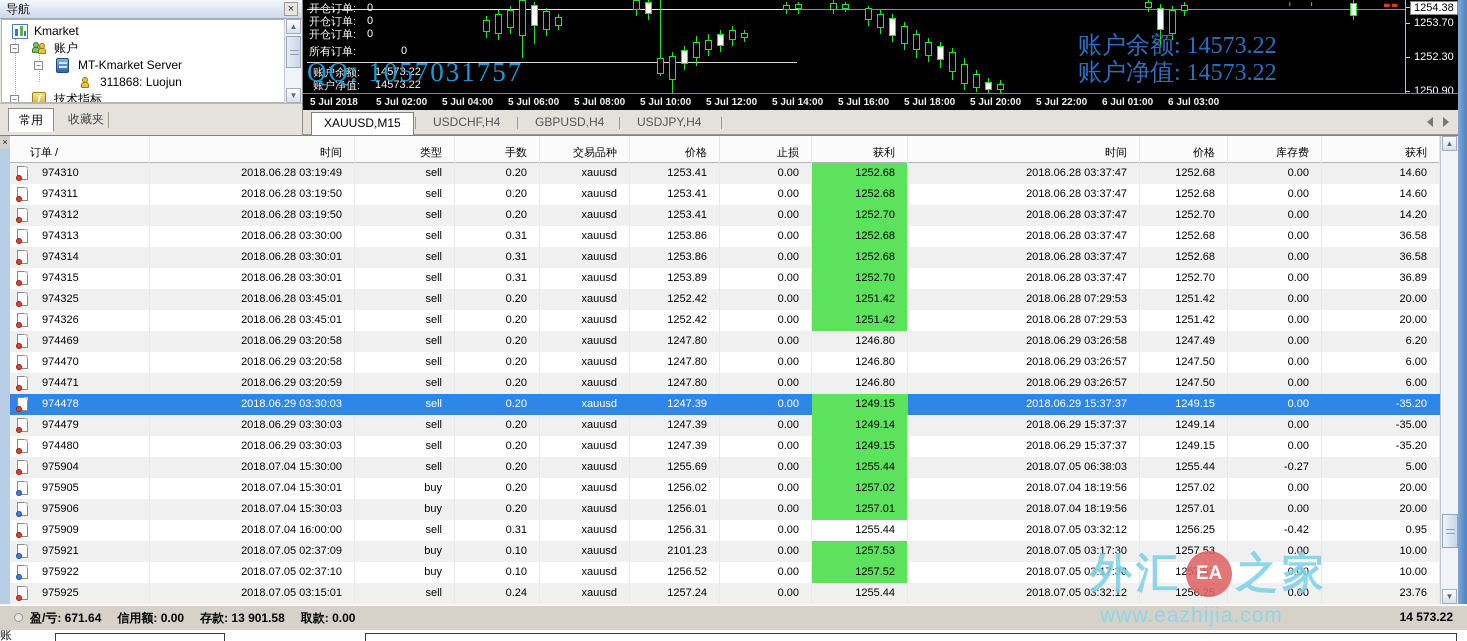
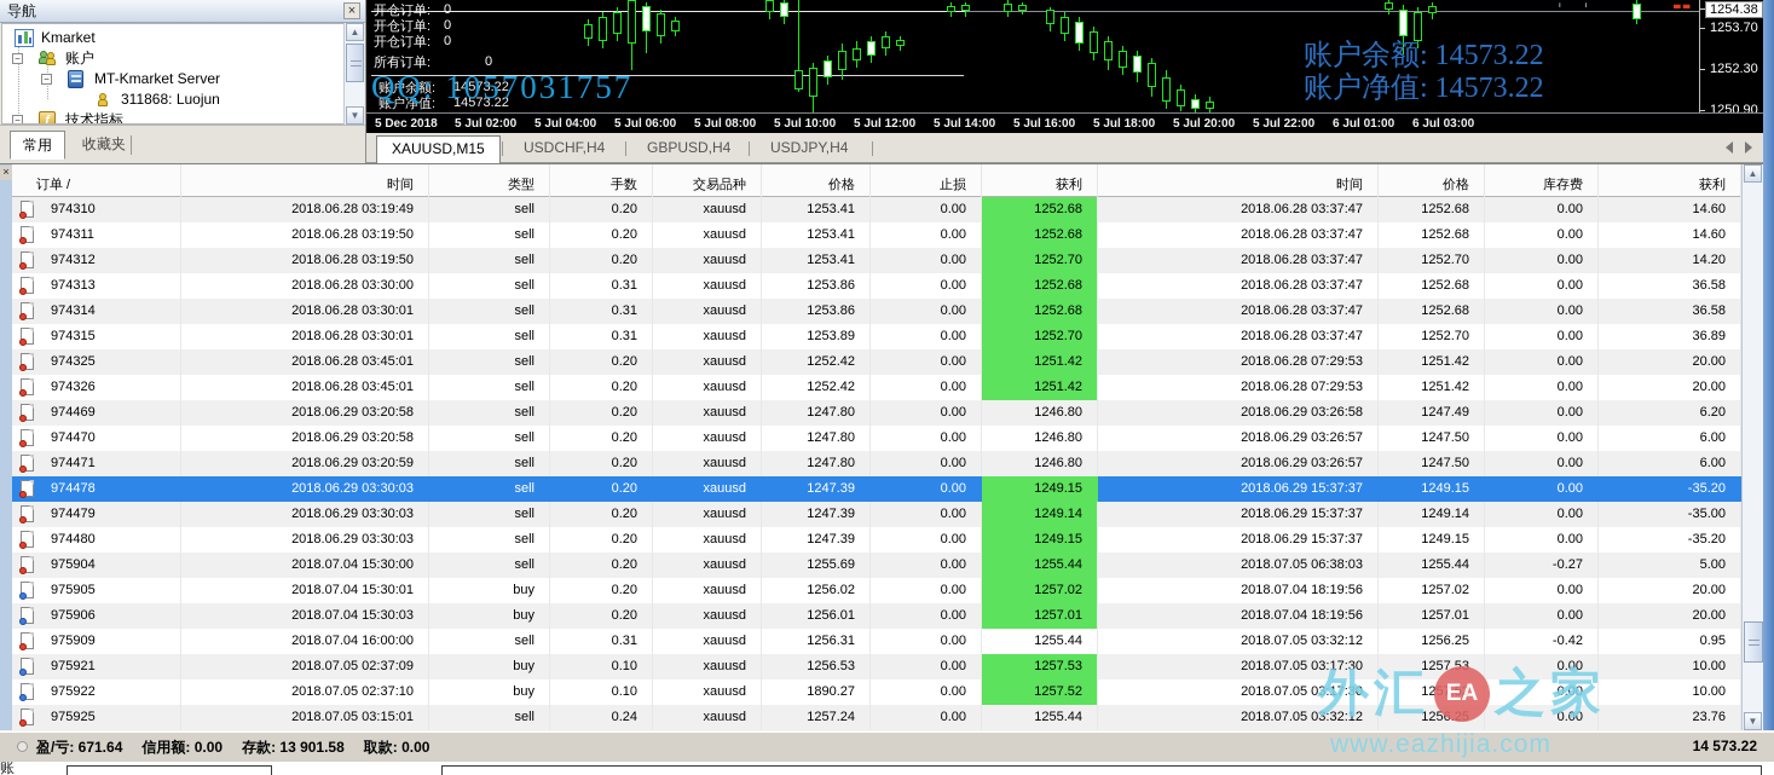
  导航
  ×
  Kmarket
  −
  账户
  −
  MT-Kmarket Server
  311868: Luojun
  −
  ƒ
  技术指标
  ▲
  ▼
  常用
  收藏夹
  开仓订单:
  0
  开仓订单:
  0
  开仓订单:
  0
  所有订单:
  0
  账户余额:
  14573.22
  账户净值:
  14573.22
  QQ: 1057031757
  账户余额: 14573.22
  账户净值: 14573.22
  1254.38
  1253.70
  1252.30
  1250.90
- 5 Jul 2018
+ 5 Dec 2018
  5 Jul 02:00
  5 Jul 04:00
  5 Jul 06:00
  5 Jul 08:00
  5 Jul 10:00
  5 Jul 12:00
  5 Jul 14:00
  5 Jul 16:00
  5 Jul 18:00
  5 Jul 20:00
  5 Jul 22:00
  6 Jul 01:00
  6 Jul 03:00
  XAUUSD,M15
  USDCHF,H4
  GBPUSD,H4
  USDJPY,H4
  ×
  订单 /
  时间
  类型
  手数
  交易品种
  价格
  止损
  获利
  时间
  价格
  库存费
  获利
  974310
  2018.06.28 03:19:49
  sell
  0.20
  xauusd
  1253.41
  0.00
  1252.68
  2018.06.28 03:37:47
  1252.68
  0.00
  14.60
  974311
  2018.06.28 03:19:50
  sell
  0.20
  xauusd
  1253.41
  0.00
  1252.68
  2018.06.28 03:37:47
  1252.68
  0.00
  14.60
  974312
  2018.06.28 03:19:50
  sell
  0.20
  xauusd
  1253.41
  0.00
  1252.70
  2018.06.28 03:37:47
  1252.70
  0.00
  14.20
  974313
  2018.06.28 03:30:00
  sell
  0.31
  xauusd
  1253.86
  0.00
  1252.68
  2018.06.28 03:37:47
  1252.68
  0.00
  36.58
  974314
  2018.06.28 03:30:01
  sell
  0.31
  xauusd
  1253.86
  0.00
  1252.68
  2018.06.28 03:37:47
  1252.68
  0.00
  36.58
  974315
  2018.06.28 03:30:01
  sell
  0.31
  xauusd
  1253.89
  0.00
  1252.70
  2018.06.28 03:37:47
  1252.70
  0.00
  36.89
  974325
  2018.06.28 03:45:01
  sell
  0.20
  xauusd
  1252.42
  0.00
  1251.42
  2018.06.28 07:29:53
  1251.42
  0.00
  20.00
  974326
  2018.06.28 03:45:01
  sell
  0.20
  xauusd
  1252.42
  0.00
  1251.42
  2018.06.28 07:29:53
  1251.42
  0.00
  20.00
  974469
  2018.06.29 03:20:58
  sell
  0.20
  xauusd
  1247.80
  0.00
  1246.80
  2018.06.29 03:26:58
  1247.49
  0.00
  6.20
  974470
  2018.06.29 03:20:58
  sell
  0.20
  xauusd
  1247.80
  0.00
  1246.80
  2018.06.29 03:26:57
  1247.50
  0.00
  6.00
  974471
  2018.06.29 03:20:59
  sell
  0.20
  xauusd
  1247.80
  0.00
  1246.80
  2018.06.29 03:26:57
  1247.50
  0.00
  6.00
  974478
  2018.06.29 03:30:03
  sell
  0.20
  xauusd
  1247.39
  0.00
  1249.15
  2018.06.29 15:37:37
  1249.15
  0.00
  -35.20
  974479
  2018.06.29 03:30:03
  sell
  0.20
  xauusd
  1247.39
  0.00
  1249.14
  2018.06.29 15:37:37
  1249.14
  0.00
  -35.00
  974480
  2018.06.29 03:30:03
  sell
  0.20
  xauusd
  1247.39
  0.00
  1249.15
  2018.06.29 15:37:37
  1249.15
  0.00
  -35.20
  975904
  2018.07.04 15:30:00
  sell
  0.20
  xauusd
  1255.69
  0.00
  1255.44
  2018.07.05 06:38:03
  1255.44
  -0.27
  5.00
  975905
  2018.07.04 15:30:01
  buy
  0.20
  xauusd
  1256.02
  0.00
  1257.02
  2018.07.04 18:19:56
  1257.02
  0.00
  20.00
  975906
  2018.07.04 15:30:03
  buy
  0.20
  xauusd
  1256.01
  0.00
  1257.01
  2018.07.04 18:19:56
  1257.01
  0.00
  20.00
  975909
  2018.07.04 16:00:00
  sell
  0.31
  xauusd
  1256.31
  0.00
  1255.44
  2018.07.05 03:32:12
  1256.25
  -0.42
  0.95
  975921
  2018.07.05 02:37:09
  buy
  0.10
  xauusd
- 2101.23
+ 1256.53
  0.00
  1257.53
  2018.07.05 03:17:30
  1257.53
  0.00
  10.00
  975922
  2018.07.05 02:37:10
  buy
  0.10
  xauusd
- 1256.52
+ 1890.27
  0.00
  1257.52
  2018.07.05 03:17:30
  1257.52
  0.00
  10.00
  975925
  2018.07.05 03:15:01
  sell
  0.24
  xauusd
  1257.24
  0.00
  1255.44
  2018.07.05 03:32:12
  1256.25
  0.00
  23.76
  ▲
  ▼
  盈/亏: 671.64 信用额: 0.00 存款: 13 901.58 取款: 0.00
  14 573.22
  账
  外汇
  EA
  之家
  www.eazhijia.com
